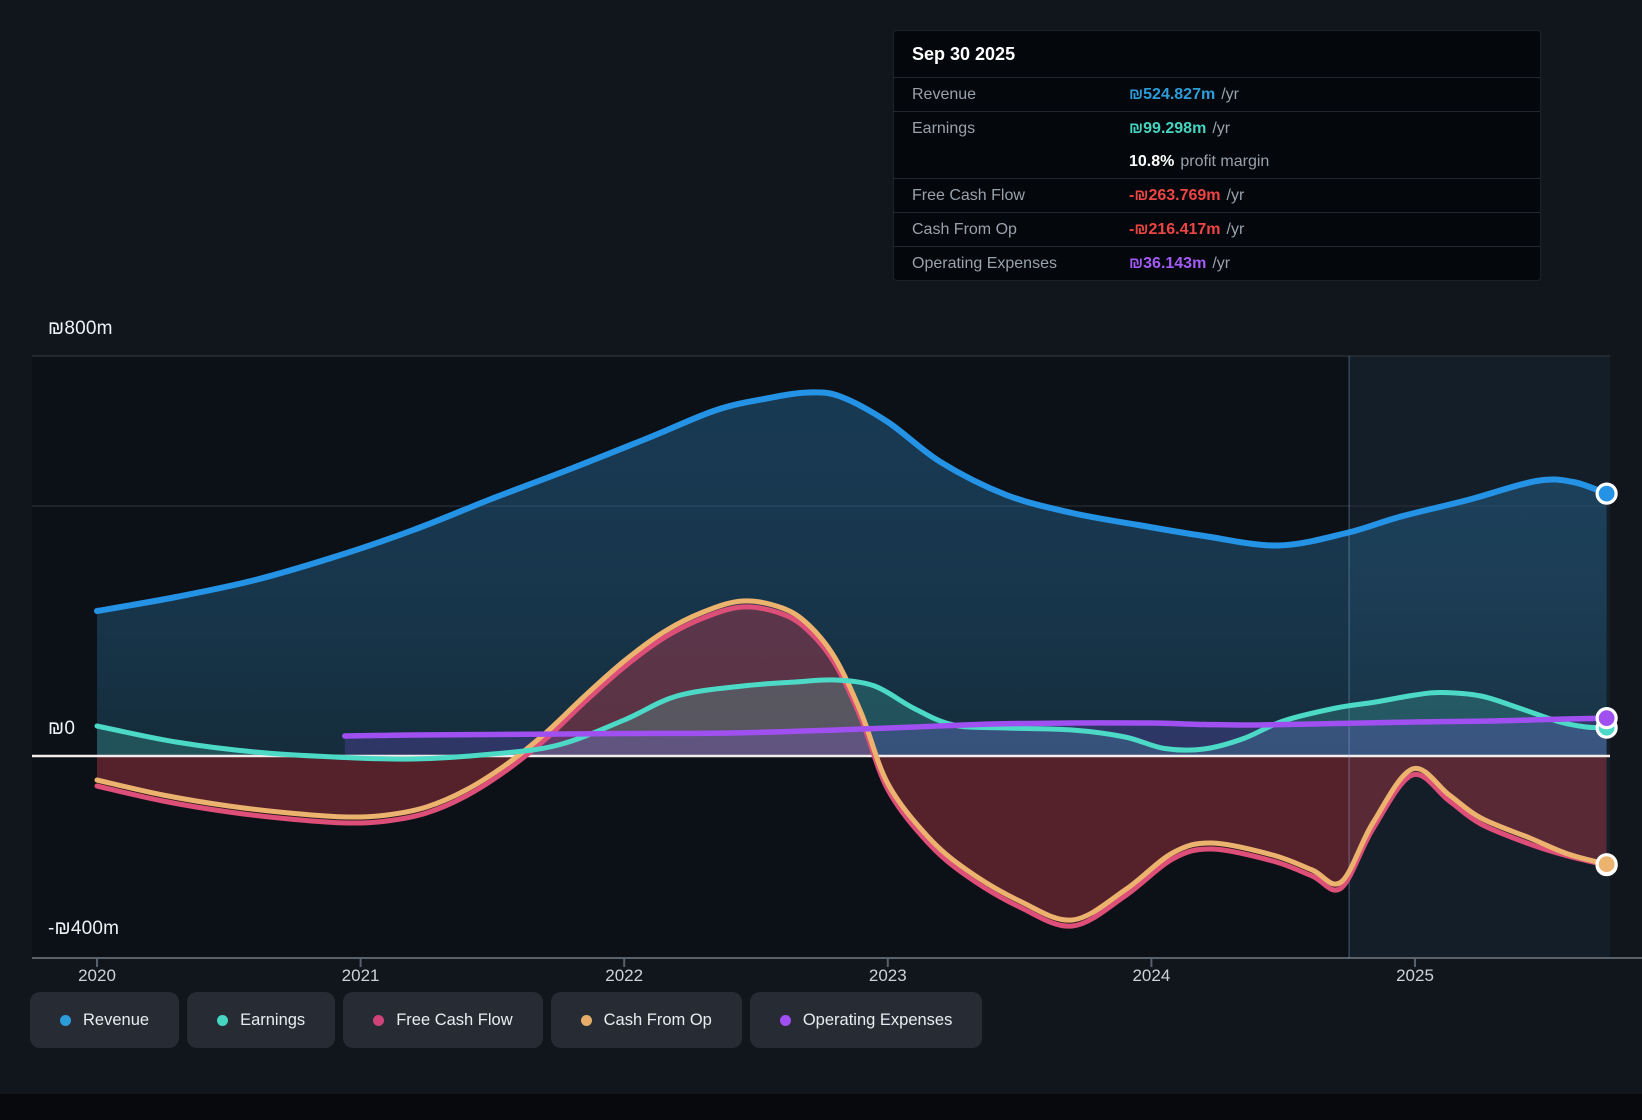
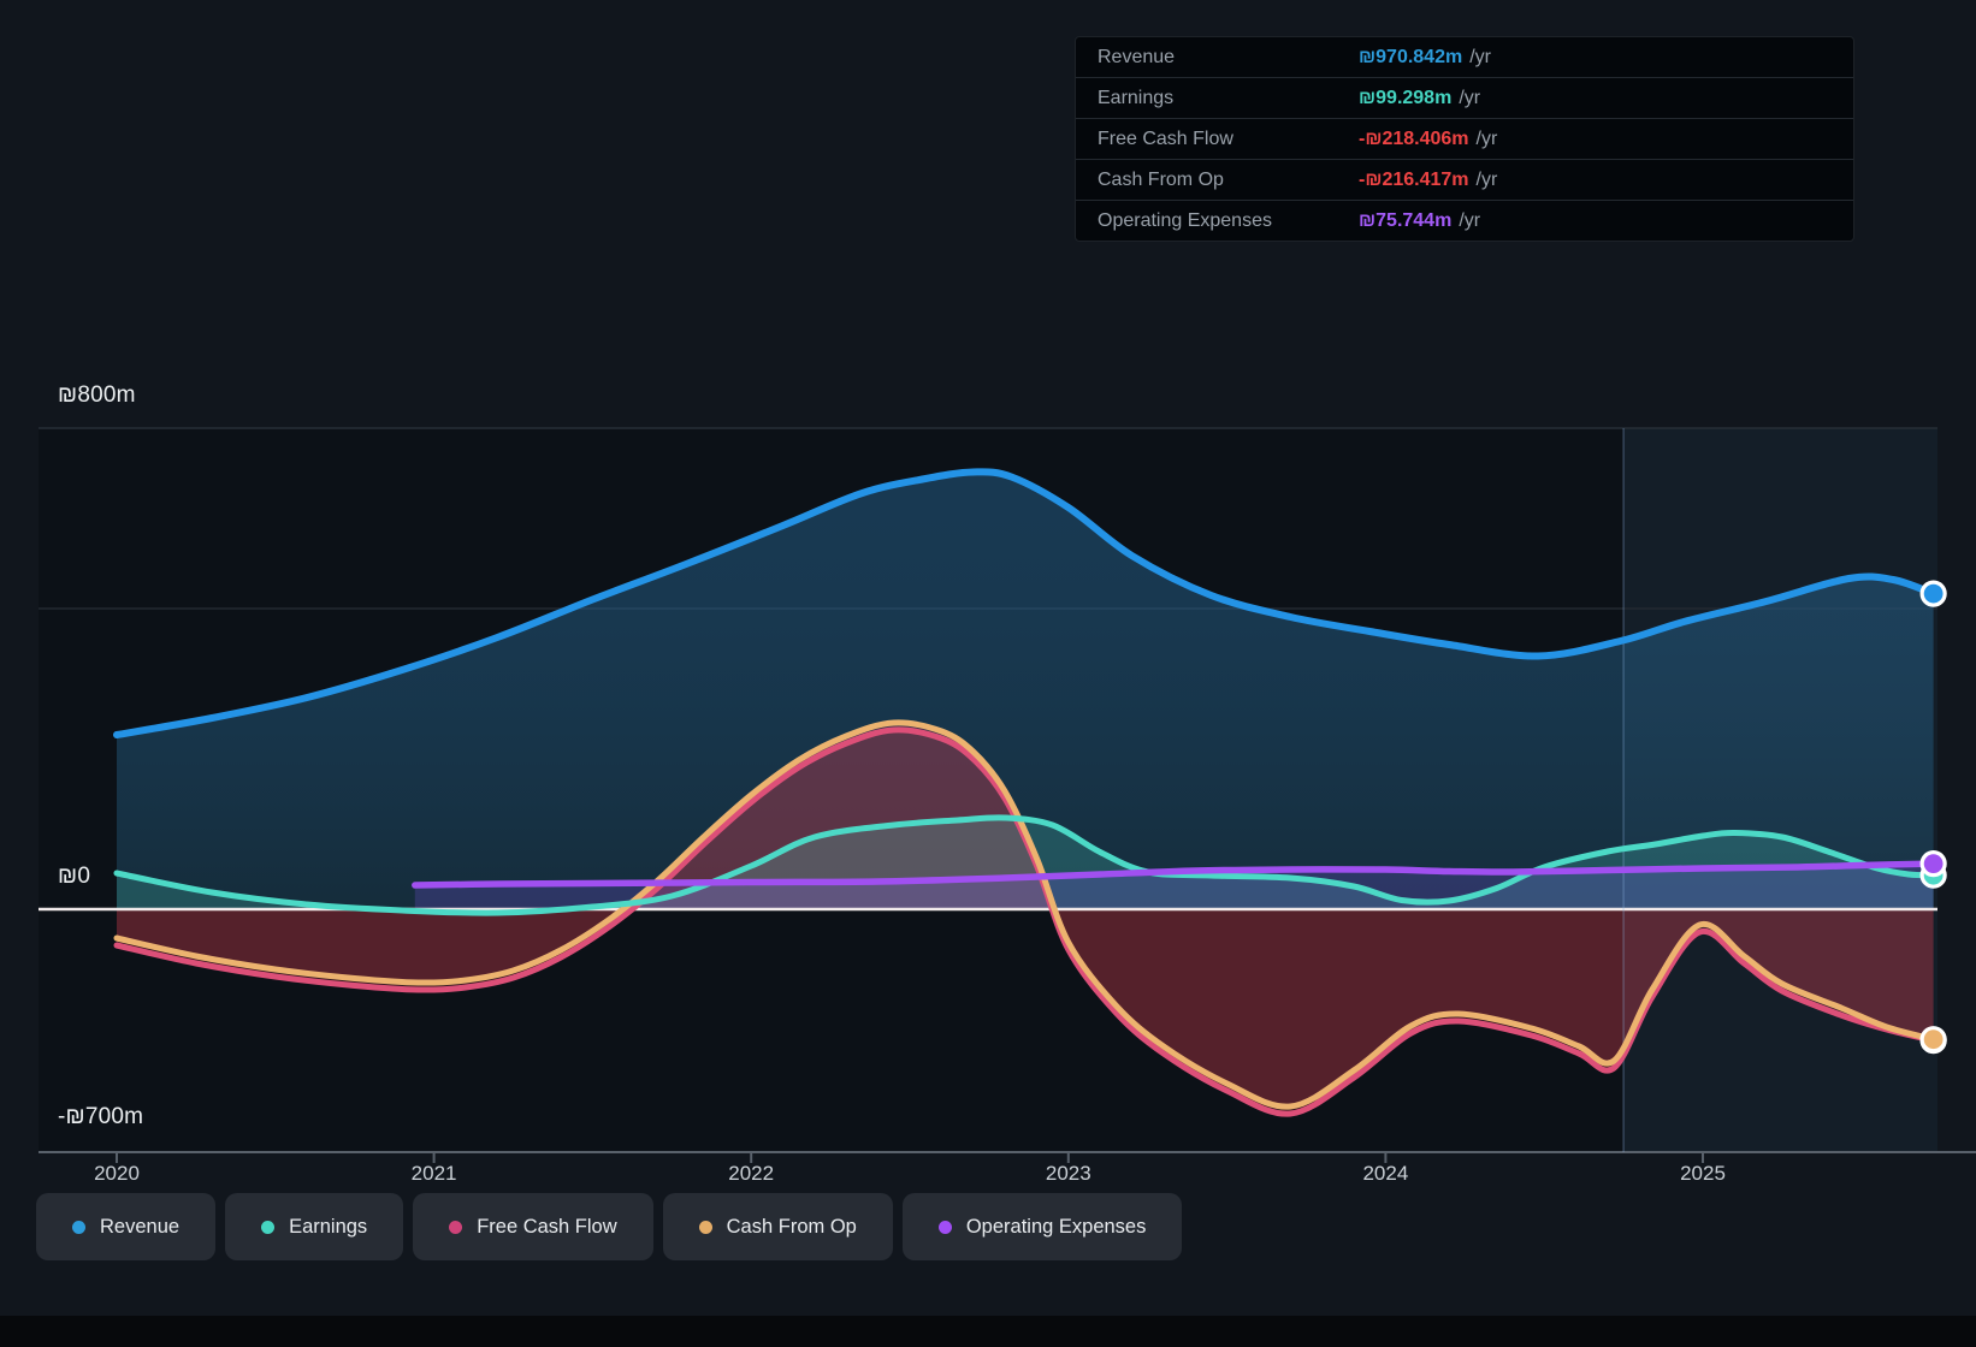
  ₪800m
  ₪0
- -₪400m
+ -₪700m
  2020
  2021
  2022
  2023
  2024
  2025
- Sep 30 2025
  Revenue
- ₪524.827m /yr
+ ₪970.842m /yr
  Earnings
  ₪99.298m /yr
- 10.8% profit margin
  Free Cash Flow
- -₪263.769m /yr
+ -₪218.406m /yr
  Cash From Op
  -₪216.417m /yr
  Operating Expenses
- ₪36.143m /yr
+ ₪75.744m /yr
  Revenue
  Earnings
  Free Cash Flow
  Cash From Op
  Operating Expenses
